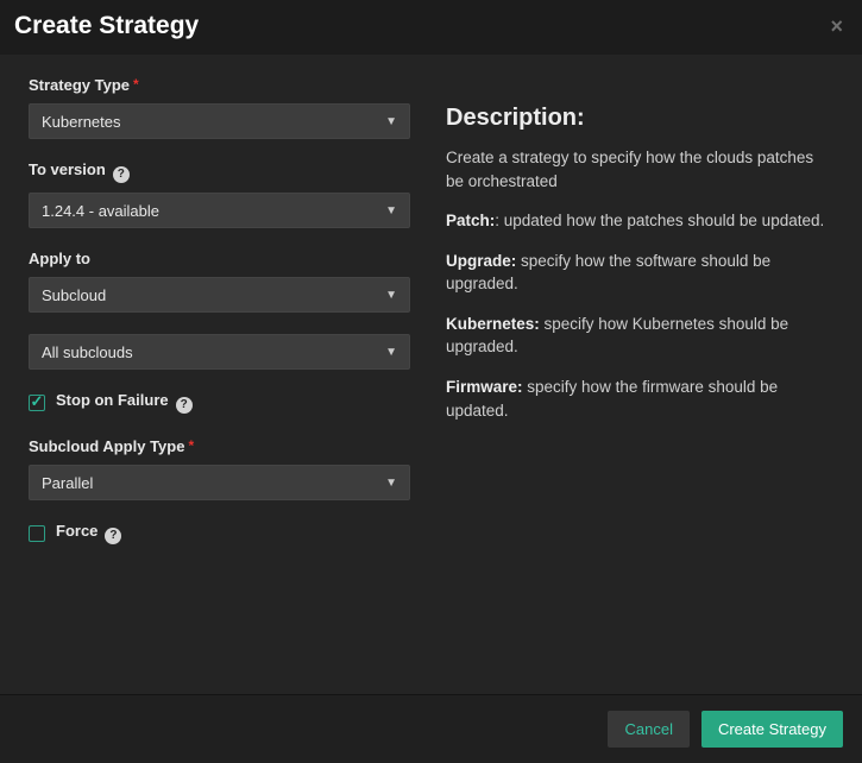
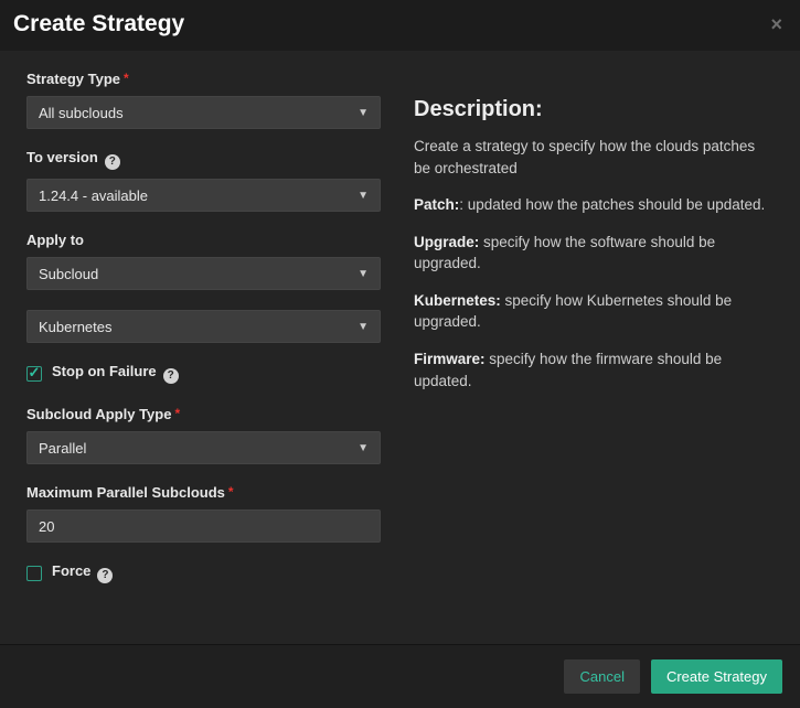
  Create Strategy
  ×
  Strategy Type *
- Kubernetes
+ All subclouds
  ▼
  To version ?
  1.24.4 - available
  ▼
  Apply to
  Subcloud
  ▼
- All subclouds
+ Kubernetes
  ▼
  ✓
  Stop on Failure ?
  Subcloud Apply Type *
  Parallel
  ▼
+ Maximum Parallel Subclouds *
+ 20
  Force ?
  Description:
  Create a strategy to specify how the clouds patches be orchestrated
  Patch:: updated how the patches should be updated.
  Upgrade: specify how the software should be upgraded.
  Kubernetes: specify how Kubernetes should be upgraded.
  Firmware: specify how the firmware should be updated.
  Cancel
  Create Strategy
